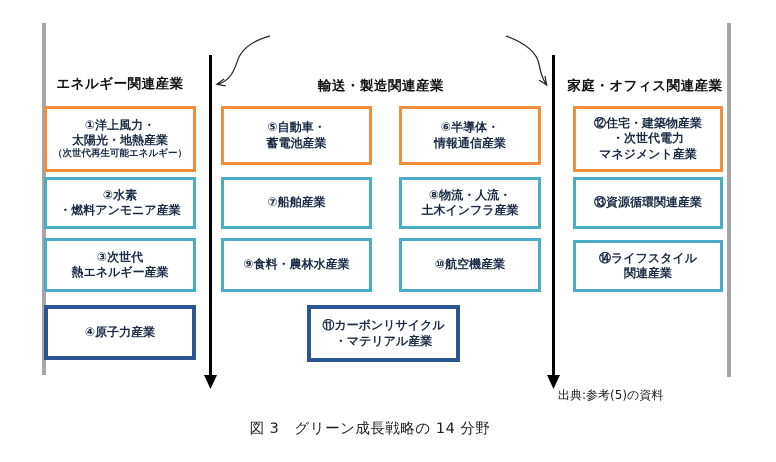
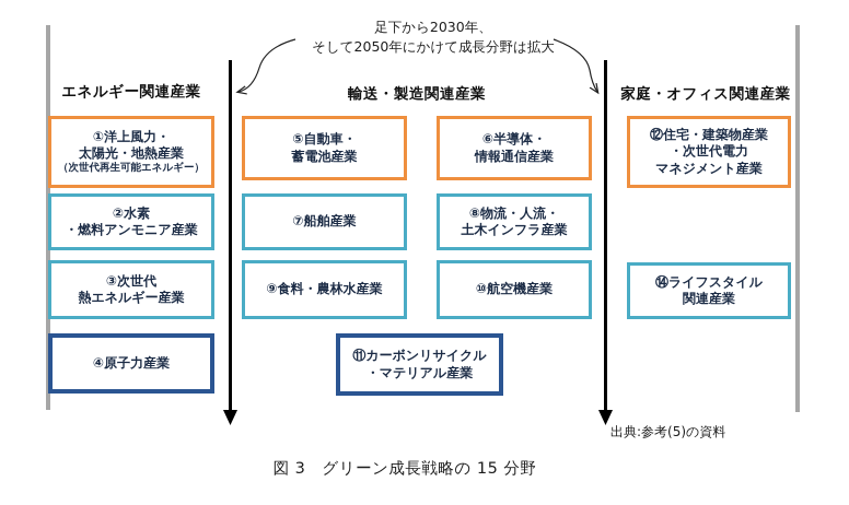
+ 足下から2030年、
+ そして2050年にかけて成長分野は拡大
  エネルギー関連産業
  輸送・製造関連産業
  家庭・オフィス関連産業
  ①洋上風力・
  太陽光・地熱産業
  （次世代再生可能エネルギー）
  ②水素
  ・燃料アンモニア産業
  ③次世代
  熱エネルギー産業
  ④原子力産業
  ⑤自動車・
  蓄電池産業
  ⑥半導体・
  情報通信産業
  ⑦船舶産業
  ⑧物流・人流・
  土木インフラ産業
  ⑨食料・農林水産業
  ⑩航空機産業
  ⑪カーボンリサイクル
  ・マテリアル産業
  ⑫住宅・建築物産業
  ・次世代電力
  マネジメント産業
- ⑬資源循環関連産業
  ⑭ライフスタイル
  関連産業
  出典:参考(5)の資料
- 図 3 グリーン成長戦略の 14 分野
+ 図 3 グリーン成長戦略の 15 分野
